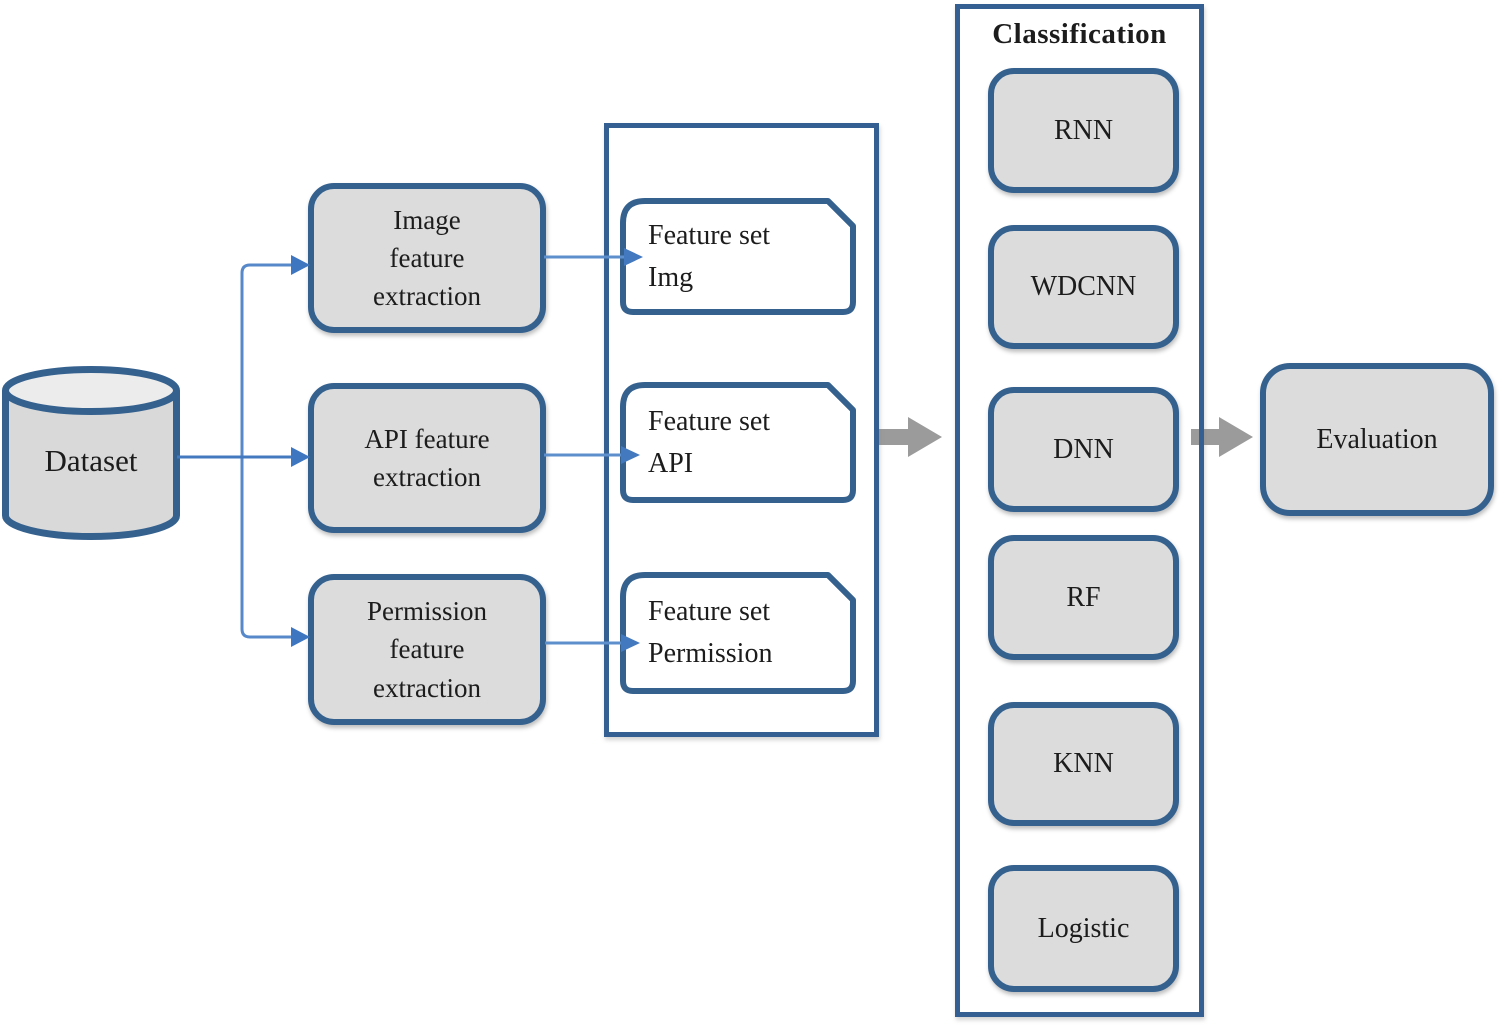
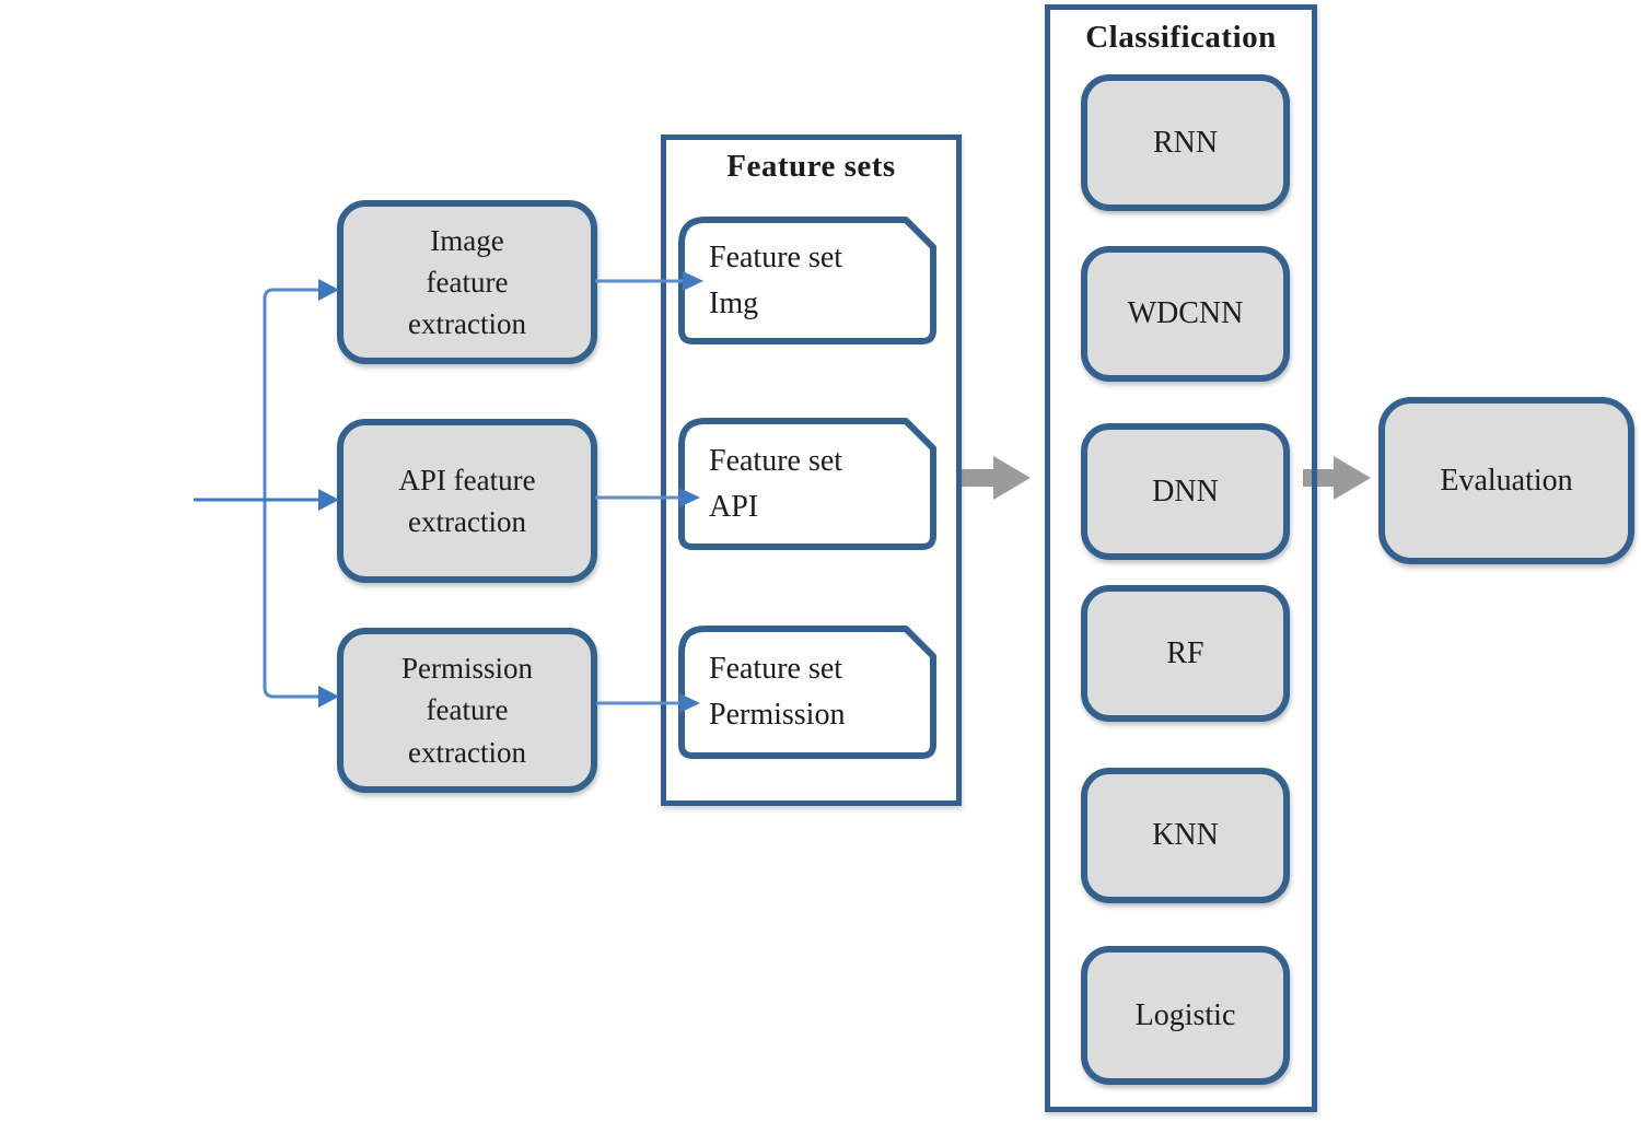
- Dataset
  Image
  feature
  extraction
  API feature
  extraction
  Permission
  feature
  extraction
+ Feature sets
  Feature set
  Img
  Feature set
  API
  Feature set
  Permission
  Classification
  RNN
  WDCNN
  DNN
  RF
  KNN
  Logistic
  Evaluation
